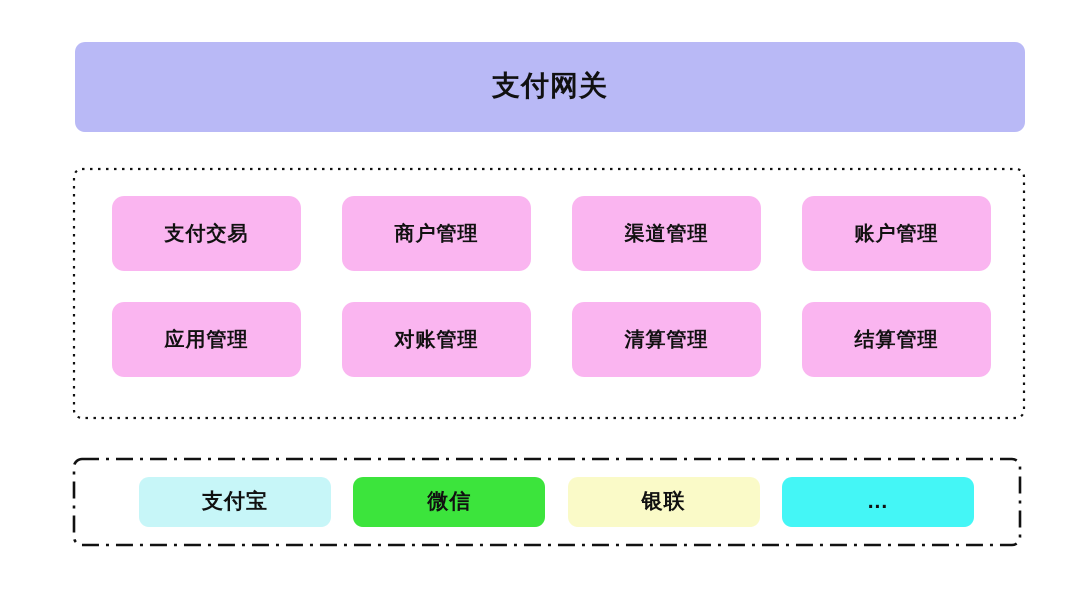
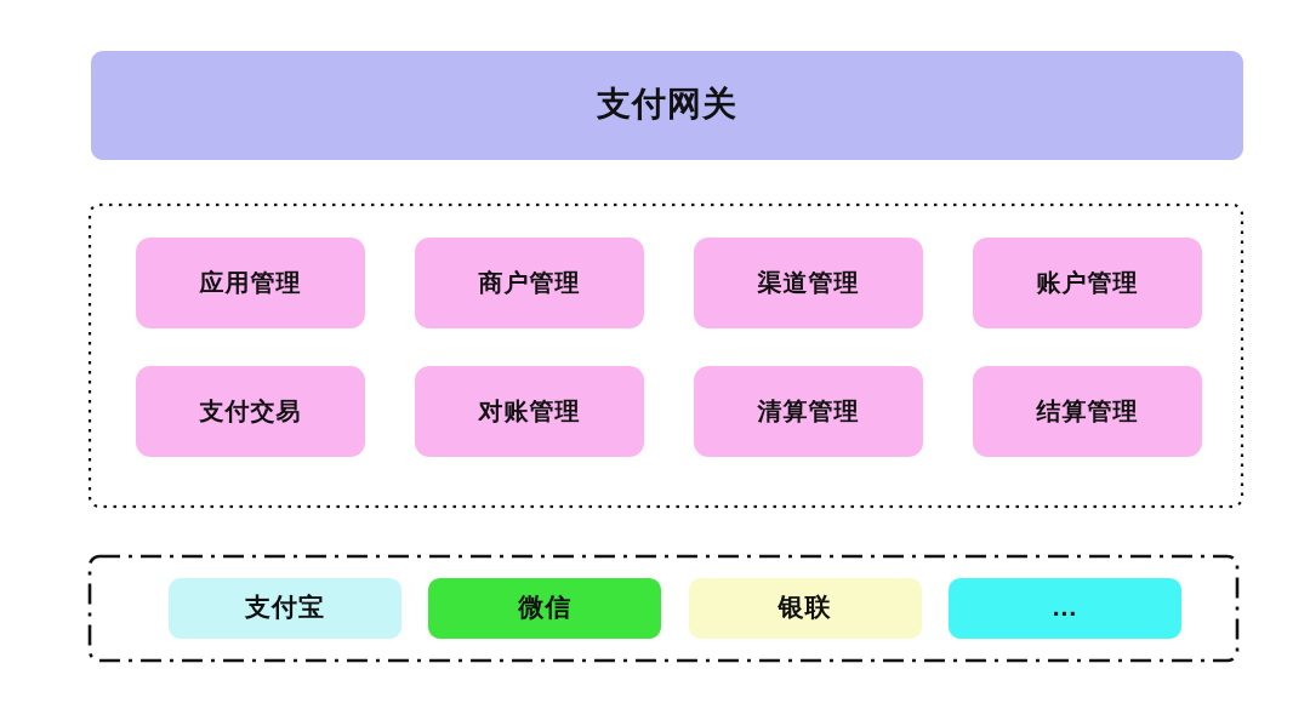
  支付网关
- 支付交易
+ 应用管理
  商户管理
  渠道管理
  账户管理
- 应用管理
+ 支付交易
  对账管理
  清算管理
  结算管理
  支付宝
  微信
  银联
  ...
